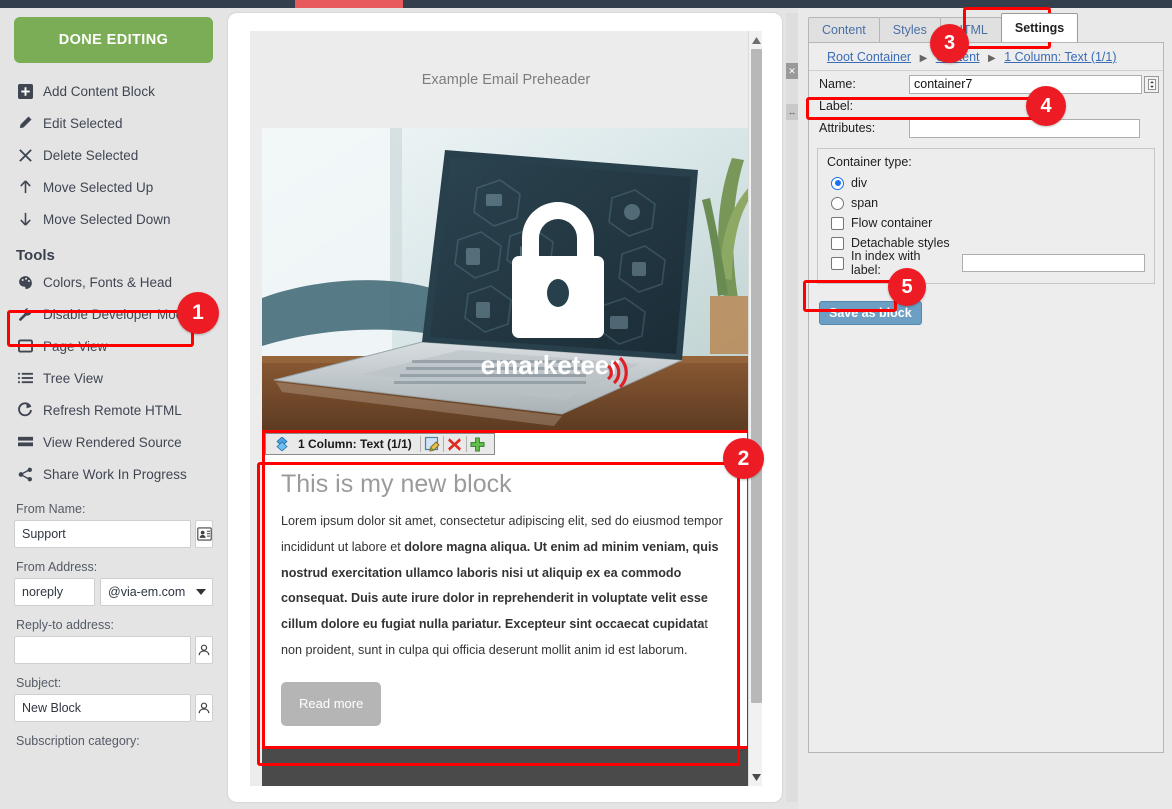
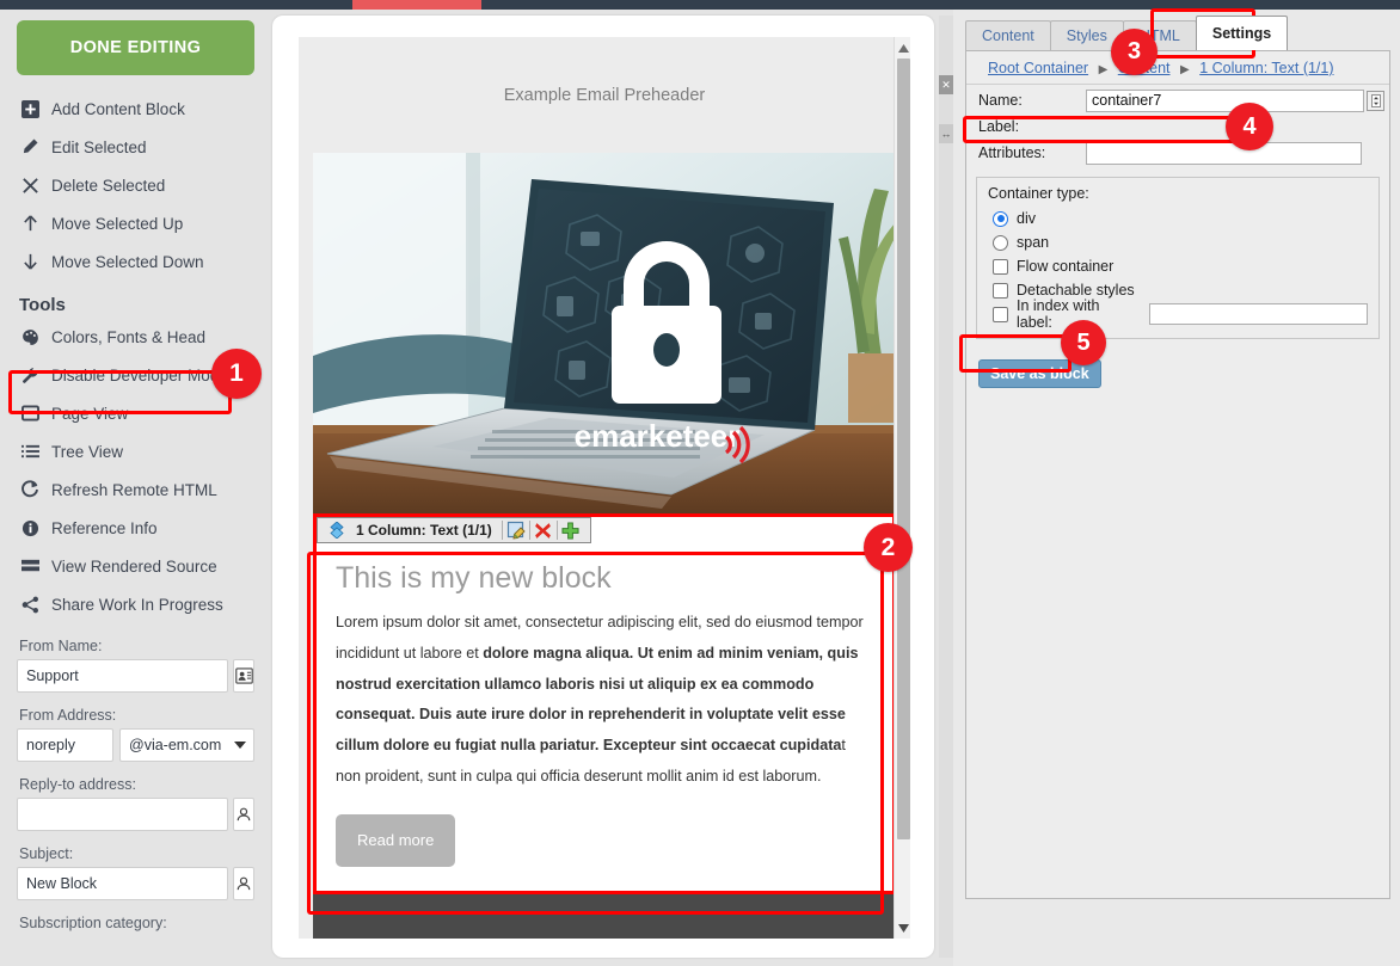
  DONE EDITING
  Add Content Block
  Edit Selected
  Delete Selected
  Move Selected Up
  Move Selected Down
  Tools
  Colors, Fonts & Head
  Disable Developer Mo
  Page View
  Tree View
  Refresh Remote HTML
+ Reference Info
  View Rendered Source
  Share Work In Progress
  From Name:
  Support
  From Address:
  noreply
  @via-em.com
  Reply-to address:
  Subject:
  New Block
  Subscription category:
  Example Email Preheader
  emarketeer
  1 Column: Text (1/1)
  This is my new block
  Lorem ipsum dolor sit amet, consectetur adipiscing elit, sed do eiusmod tempor incididunt ut labore et dolore magna aliqua. Ut enim ad minim veniam, quis nostrud exercitation ullamco laboris nisi ut aliquip ex ea commodo consequat. Duis aute irure dolor in reprehenderit in voluptate velit esse cillum dolore eu fugiat nulla pariatur. Excepteur sint occaecat cupidatat non proident, sunt in culpa qui officia deserunt mollit anim id est laborum.
  Read more
  ✕
  ↔
  Content
  Styles
  TML
  Settings
  Root Container ▶ ent ▶ 1 Column: Text (1/1)
  Name:
  container7
  Label:
  Attributes:
  Container type:
  div
  span
  Flow container
  Detachable styles
  In index with label:
  Save as block
  1
  2
  3
  4
  5
